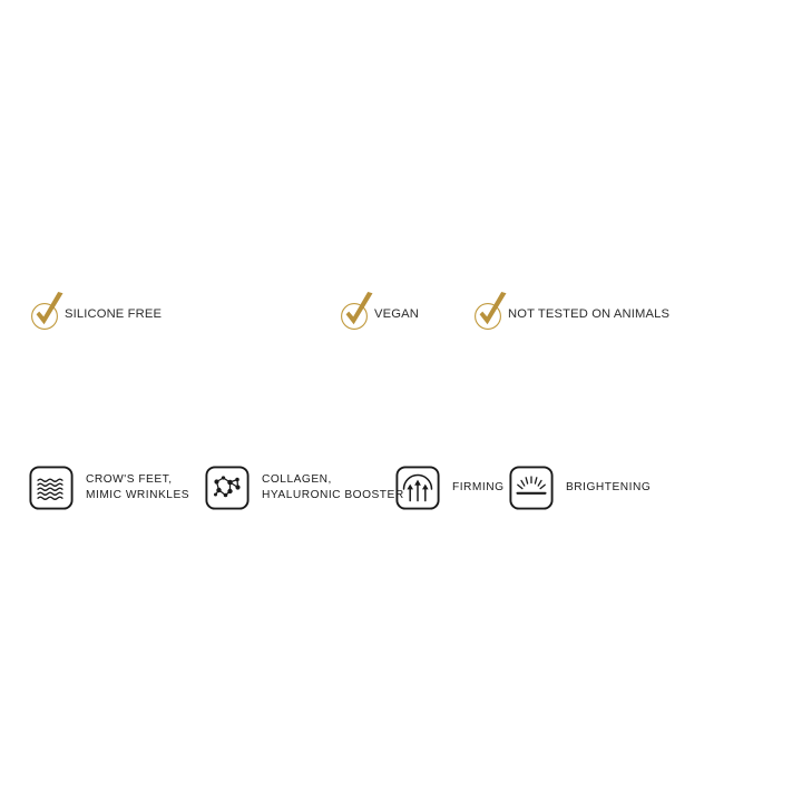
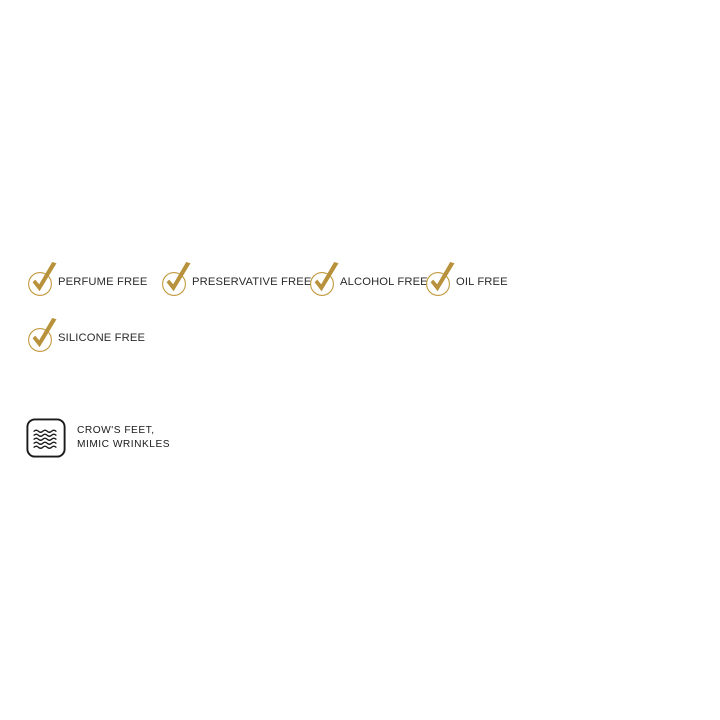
+ PERFUME FREE
+ PRESERVATIVE FREE
+ ALCOHOL FREE
+ OIL FREE
  SILICONE FREE
- VEGAN
- NOT TESTED ON ANIMALS
  CROW'S FEET,
  MIMIC WRINKLES
- COLLAGEN,
- HYALURONIC BOOSTER
- FIRMING
- BRIGHTENING
